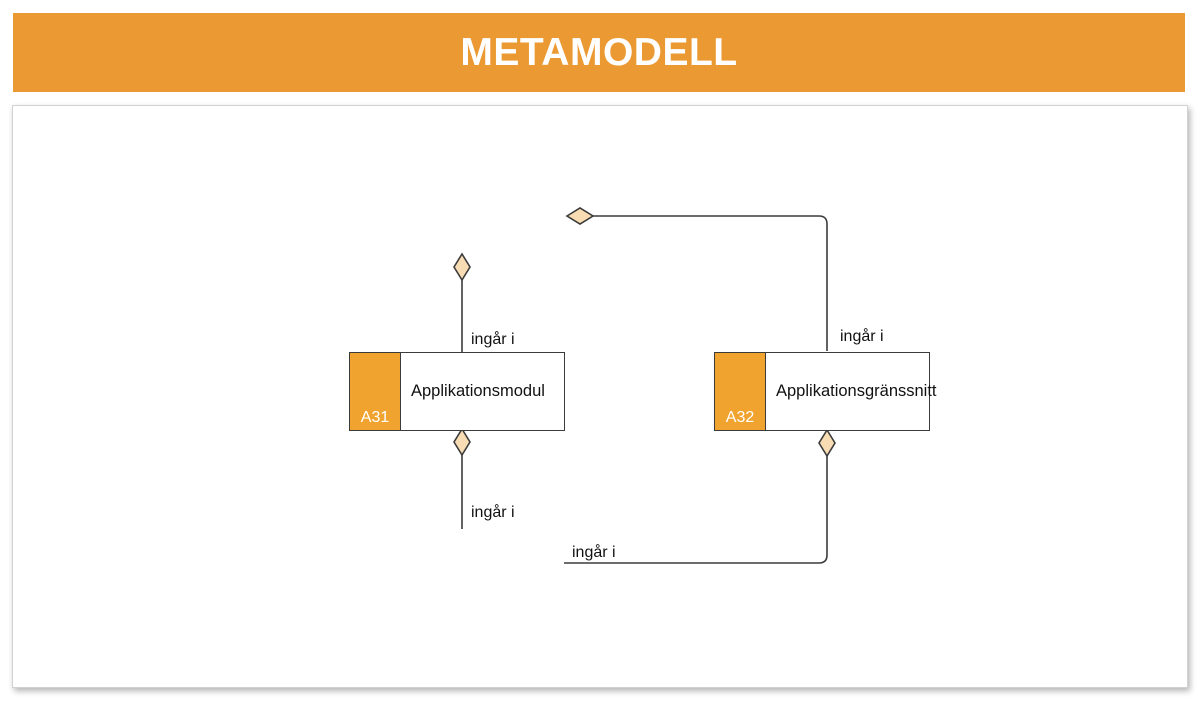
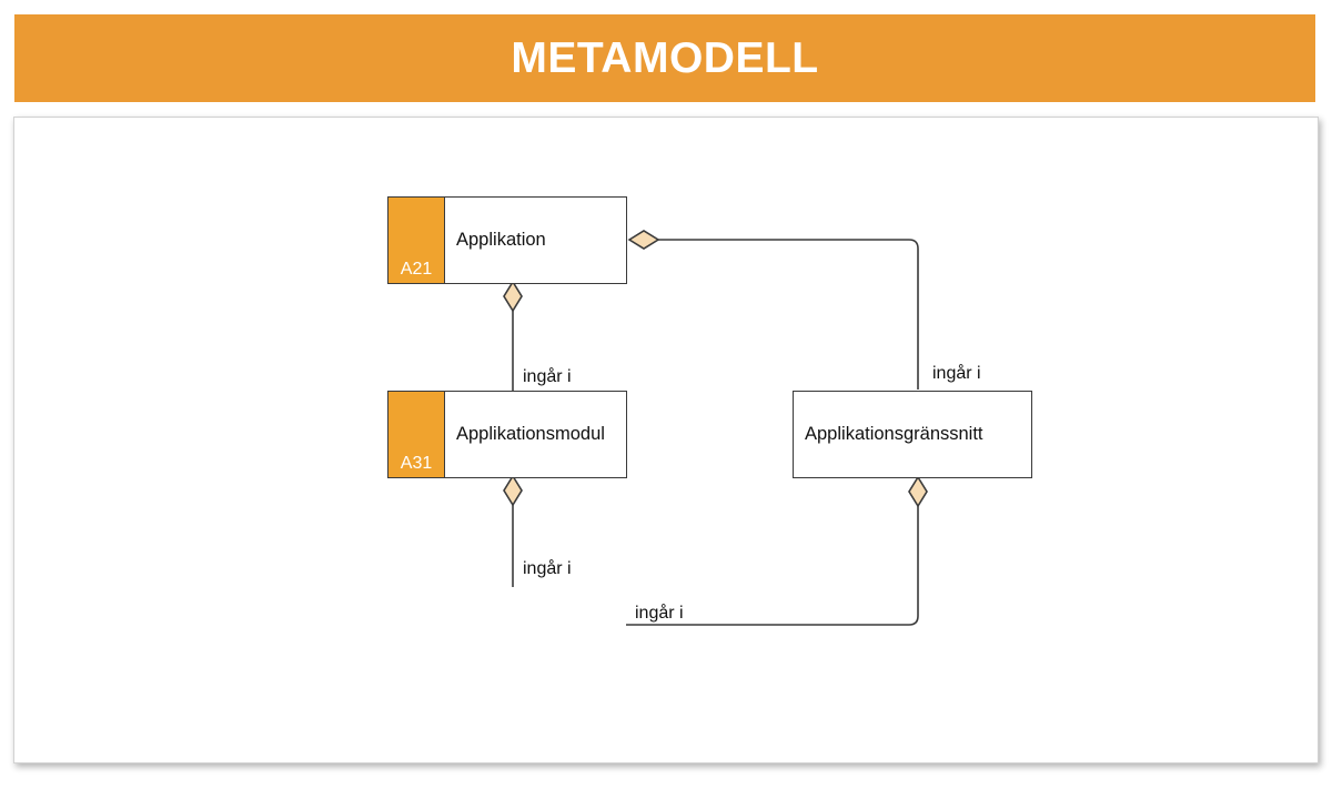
  METAMODELL
  ingår i
  ingår i
  ingår i
  ingår i
+ A21
+ Applikation
  A31
  Applikationsmodul
- A32
  Applikationsgränssnitt
